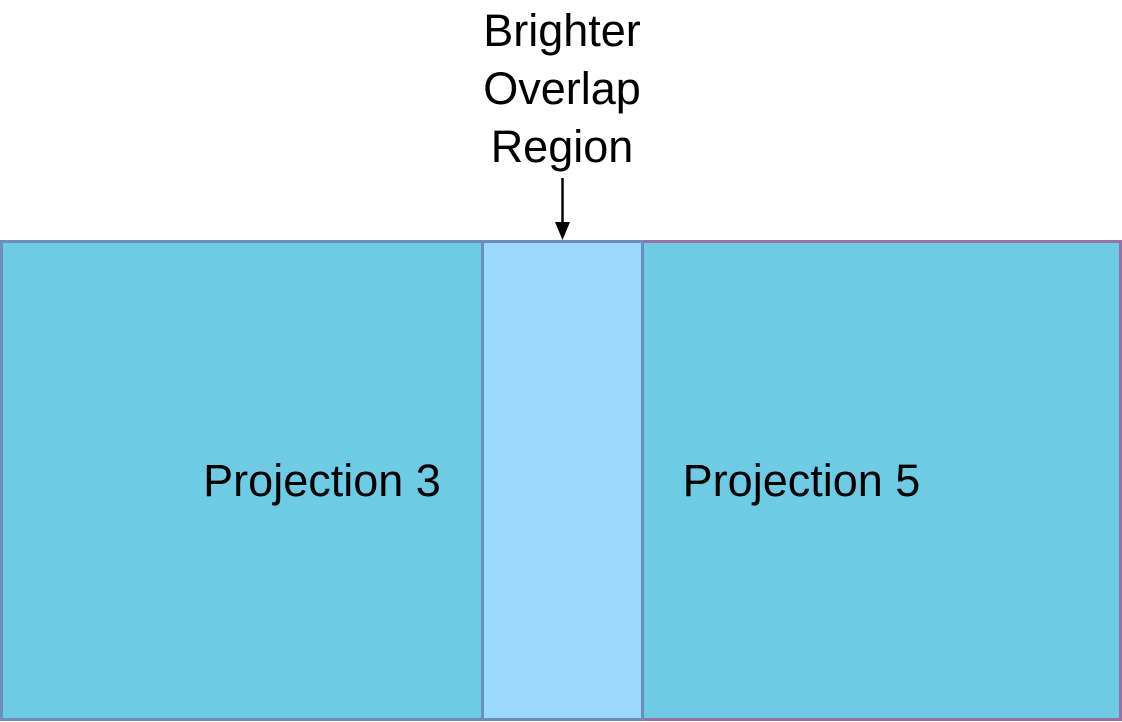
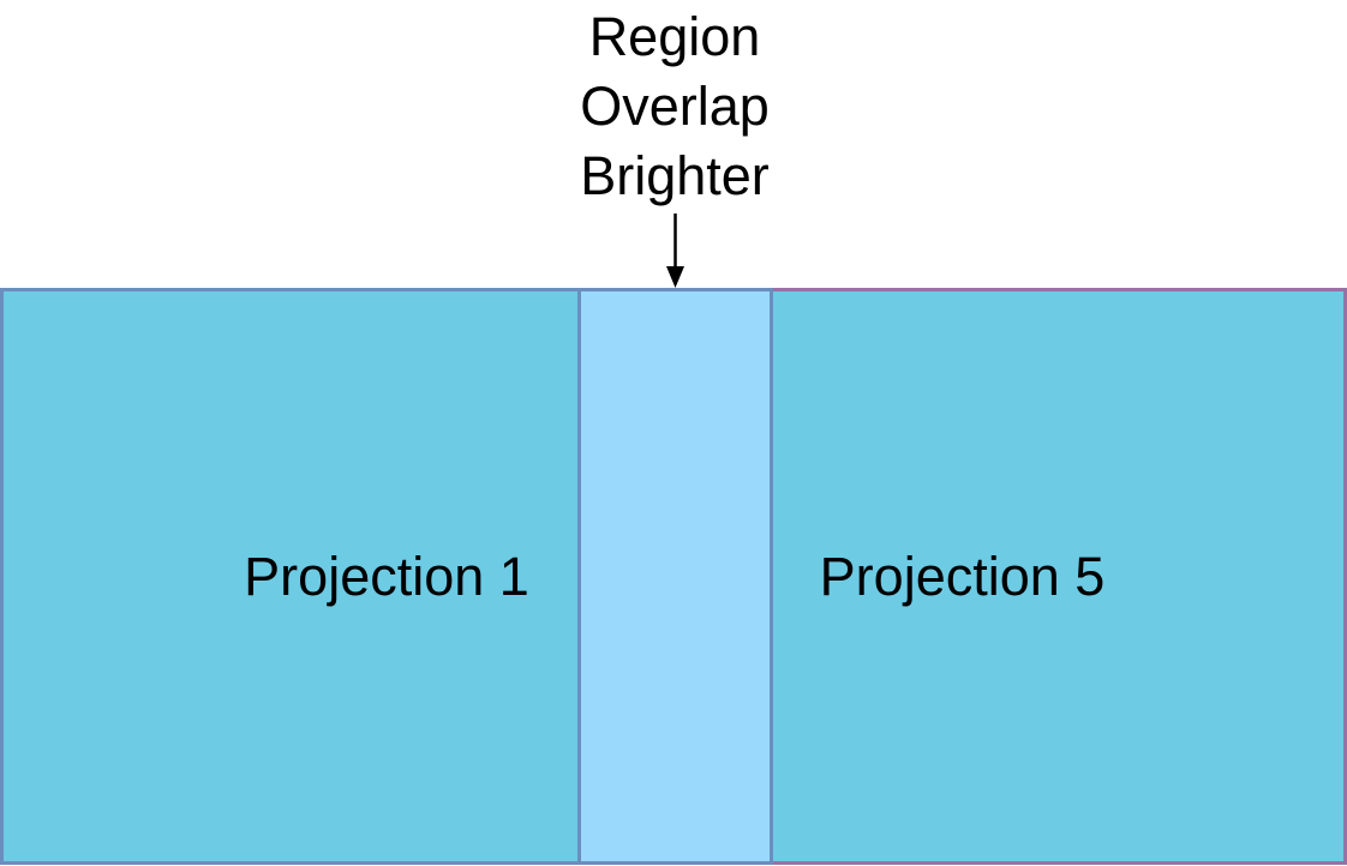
- Brighter
+ Region
  Overlap
- Region
+ Brighter
  Projection 5
- Projection 3
+ Projection 1
